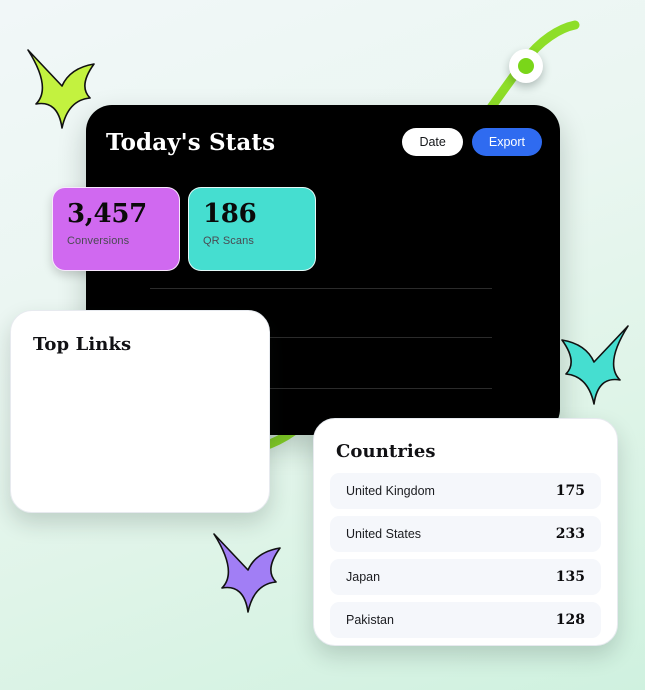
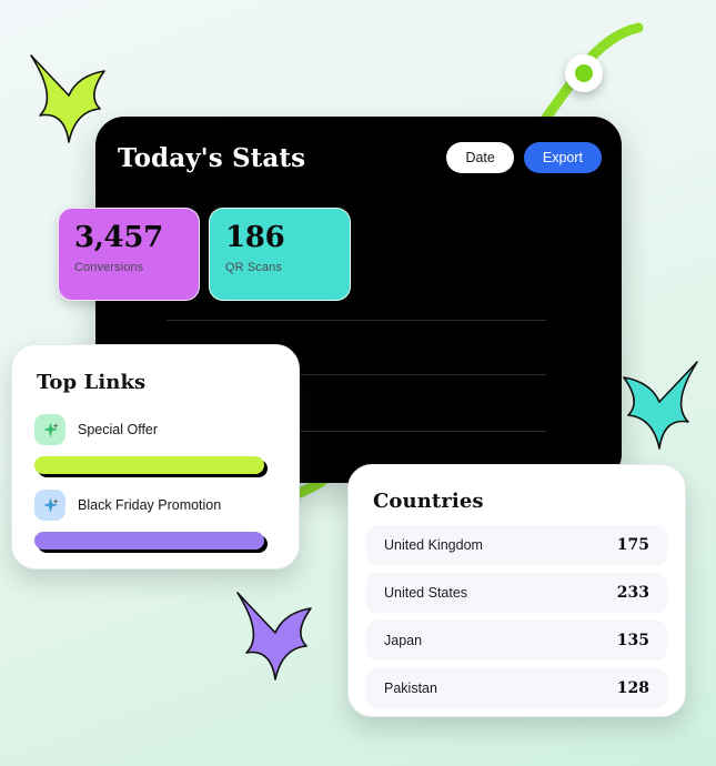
  Today's Stats
  Date
  Export
  3,457
  Conversions
  186
  QR Scans
  Top Links
+ Special Offer
+ Black Friday Promotion
  Countries
  United Kingdom
  175
  United States
  233
  Japan
  135
  Pakistan
  128
